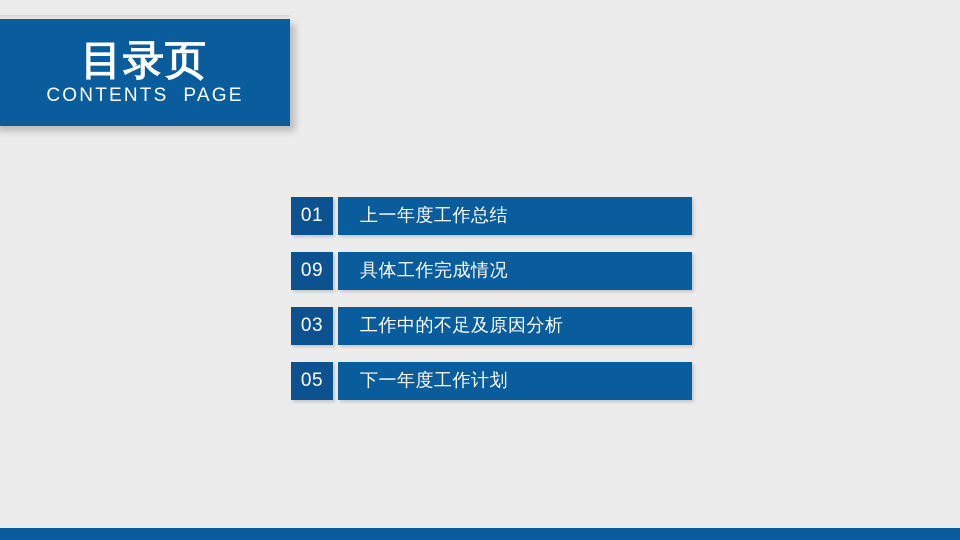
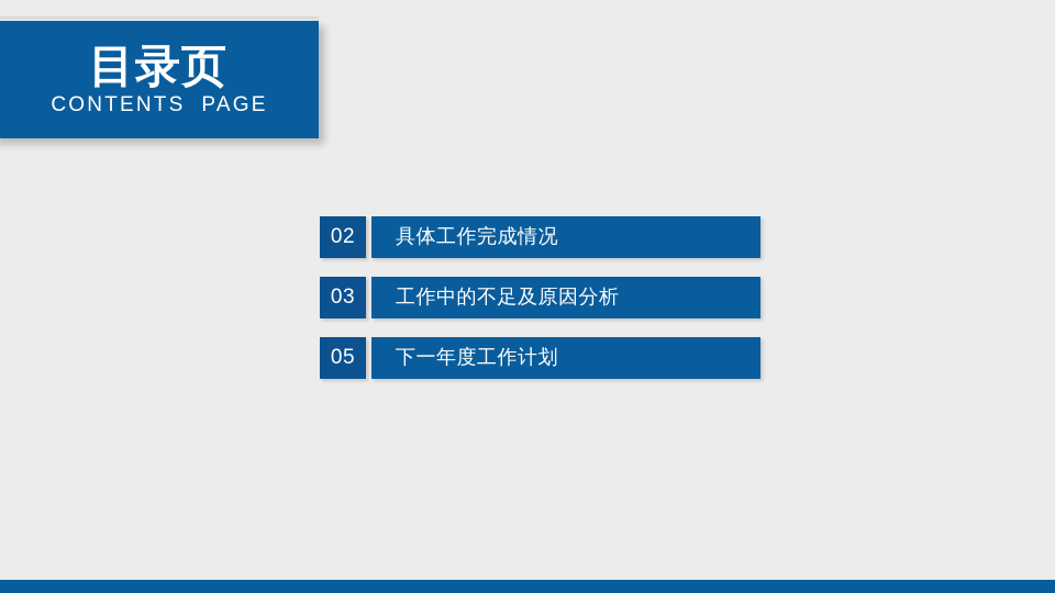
  目录页
  CONTENTS PAGE
- 01
- 上一年度工作总结
- 09
+ 02
  具体工作完成情况
  03
  工作中的不足及原因分析
  05
  下一年度工作计划
